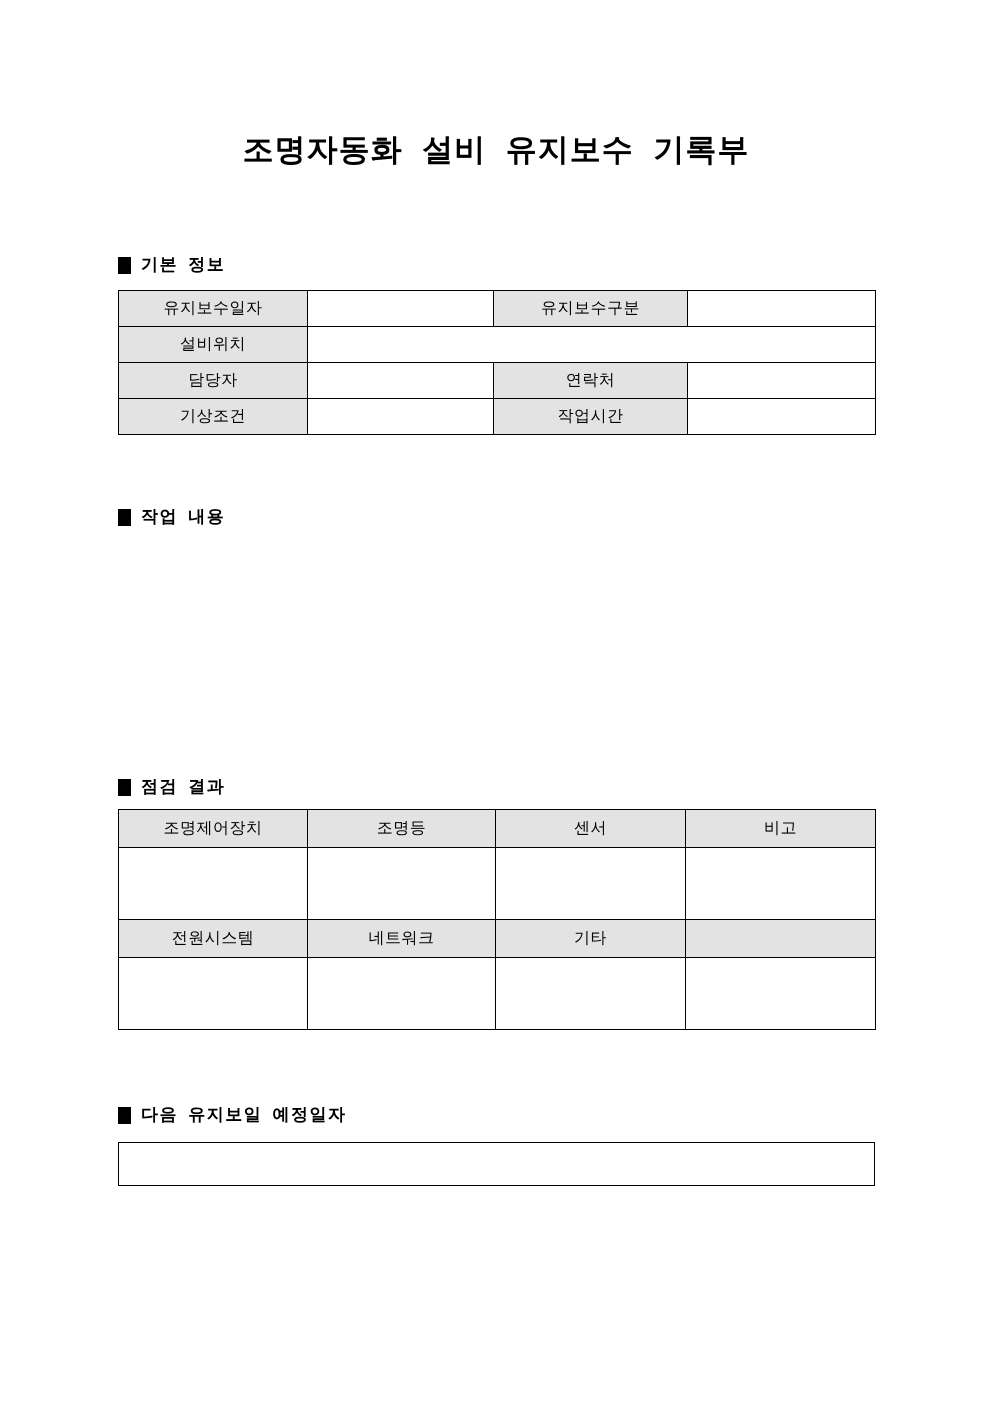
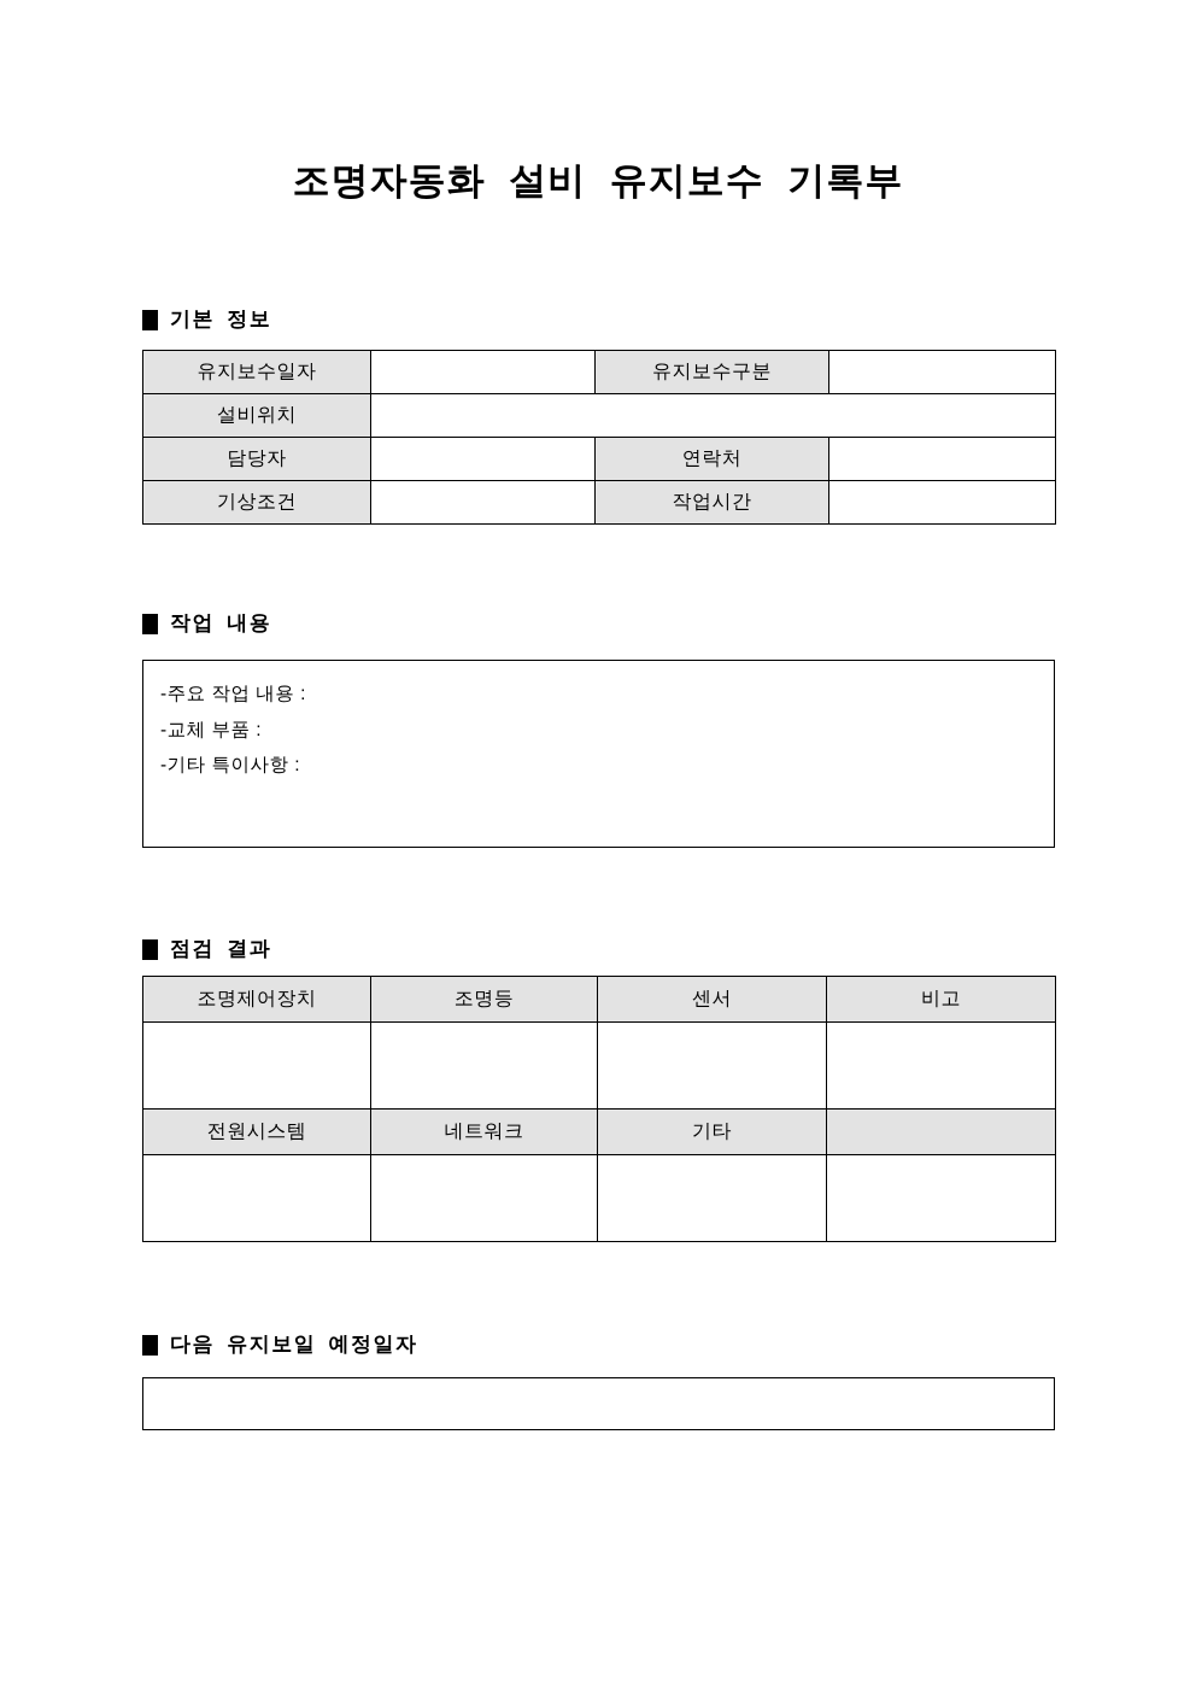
  조명자동화 설비 유지보수 기록부
  기본 정보
  유지보수일자		유지보수구분
  설비위치
  담당자		연락처
  기상조건		작업시간
  작업 내용
+ -주요 작업 내용 :
+ -교체 부품 :
+ -기타 특이사항 :
  점검 결과
  조명제어장치	조명등	센서	비고
  전원시스템	네트워크	기타
  다음 유지보일 예정일자
